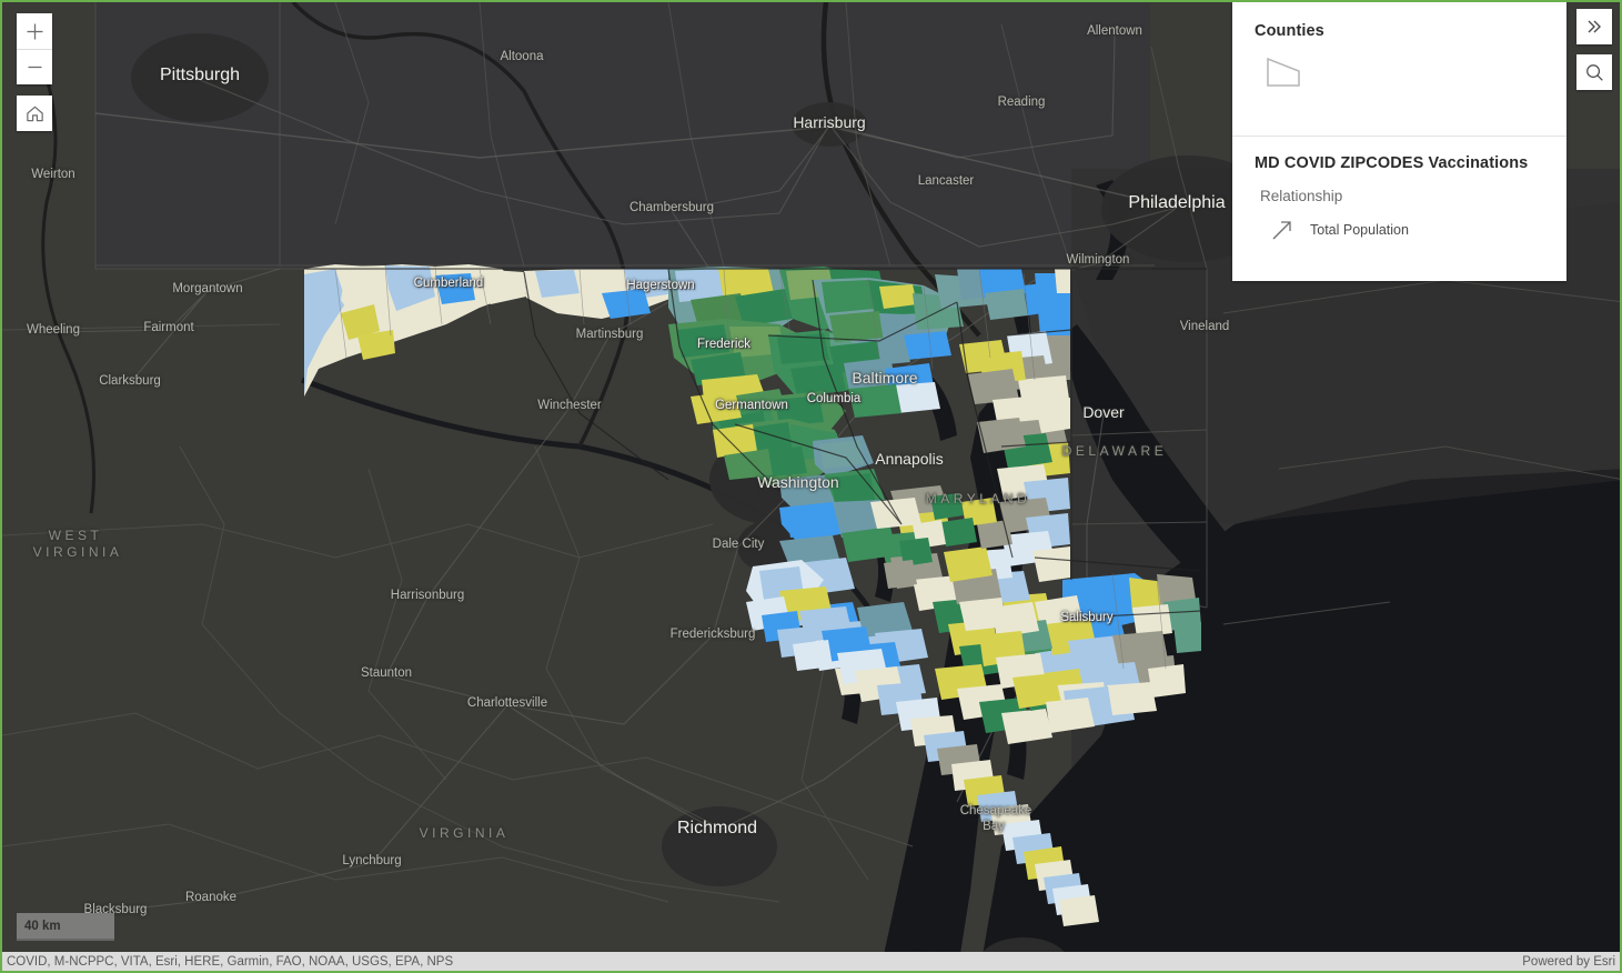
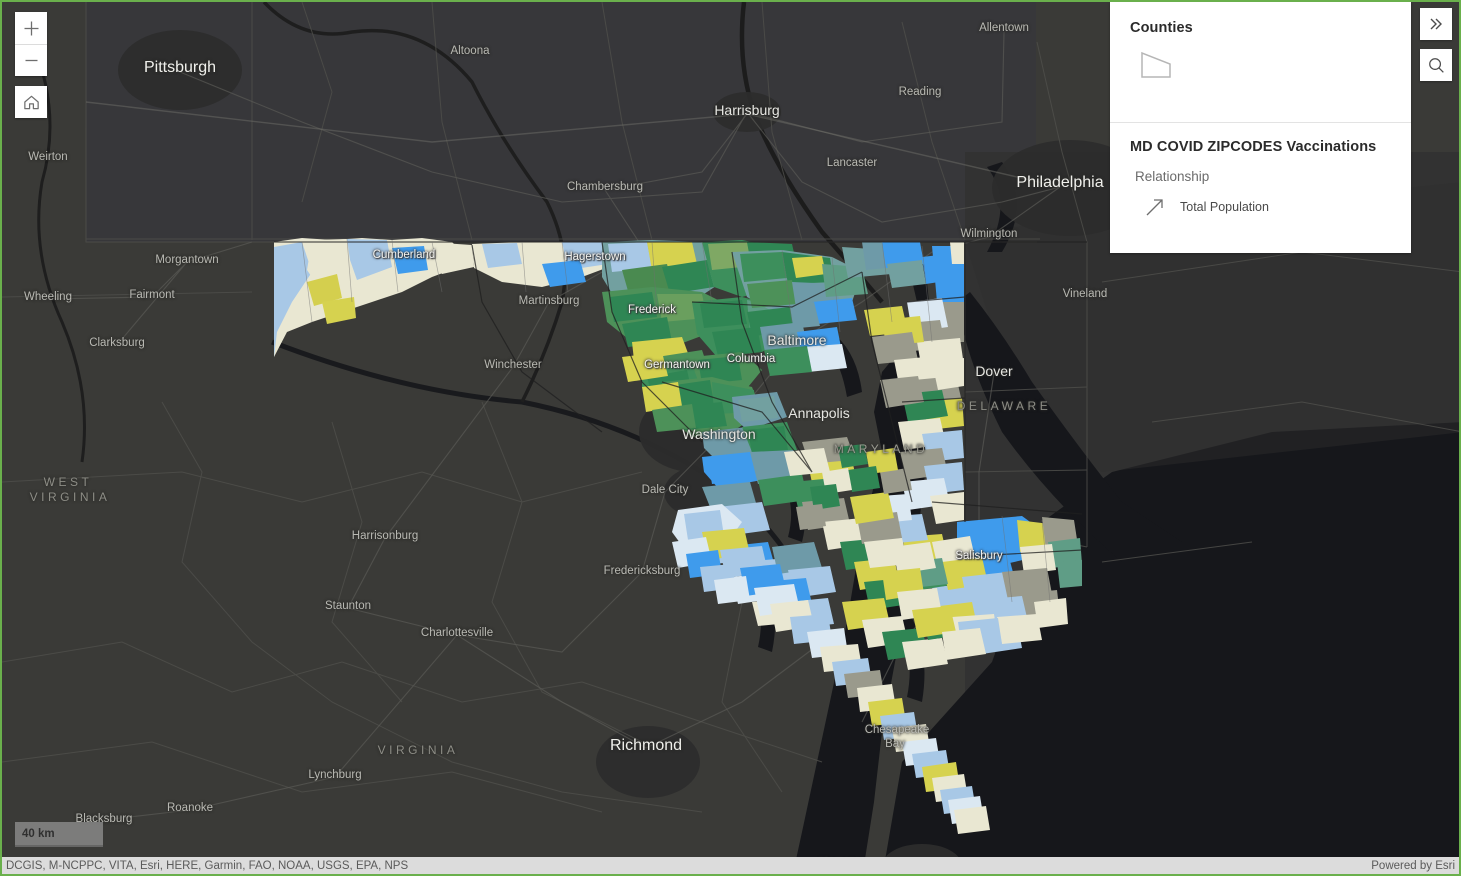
  Weirton
  Wheeling
  Pittsburgh
  Altoona
  Harrisburg
  Reading
  Allentown
  Lancaster
  Chambersburg
  Philadelphia
  Wilmington
  Vineland
  Dover
  DELAWARE
  Morgantown
  Fairmont
  Clarksburg
  Cumberland
  Hagerstown
  Martinsburg
  Winchester
  Frederick
  Germantown
  Columbia
  Baltimore
  Annapolis
  Washington
  MARYLAND
  Dale City
  Salisbury
  WEST
  VIRGINIA
  Harrisonburg
  Fredericksburg
  Staunton
  Charlottesville
  VIRGINIA
  Richmond
  Lynchburg
  Roanoke
  Blacksburg
  Chesapeake
  Bay
  Counties
  MD COVID ZIPCODES Vaccinations
  Relationship
  Total Population
  40 km
- COVID, M-NCPPC, VITA, Esri, HERE, Garmin, FAO, NOAA, USGS, EPA, NPS
+ DCGIS, M-NCPPC, VITA, Esri, HERE, Garmin, FAO, NOAA, USGS, EPA, NPS
  Powered by Esri
